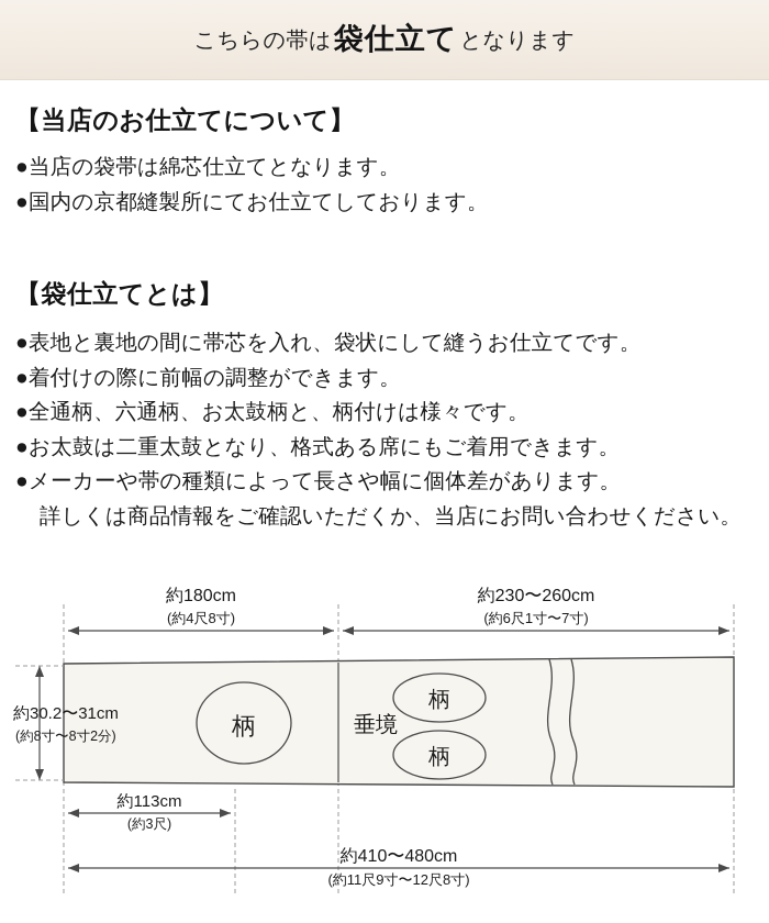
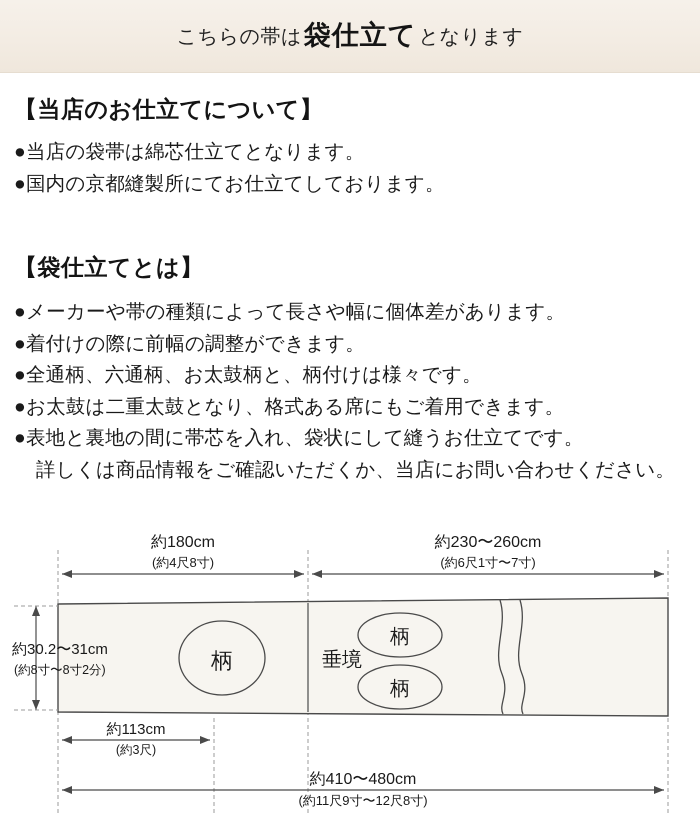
  こちらの帯は
  袋仕立て
  となります
  【当店のお仕立てについて】
  ●当店の袋帯は綿芯仕立てとなります。
  ●国内の京都縫製所にてお仕立てしております。
  【袋仕立てとは】
- ●表地と裏地の間に帯芯を入れ、袋状にして縫うお仕立てです。
+ ●メーカーや帯の種類によって長さや幅に個体差があります。
  ●着付けの際に前幅の調整ができます。
  ●全通柄、六通柄、お太鼓柄と、柄付けは様々です。
  ●お太鼓は二重太鼓となり、格式ある席にもご着用できます。
- ●メーカーや帯の種類によって長さや幅に個体差があります。
+ ●表地と裏地の間に帯芯を入れ、袋状にして縫うお仕立てです。
  詳しくは商品情報をご確認いただくか、当店にお問い合わせください。
  約180cm
  (約4尺8寸)
  約230〜260cm
  (約6尺1寸〜7寸)
  柄
  垂境
  柄
  柄
  約30.2〜31cm
  (約8寸〜8寸2分)
  約113cm
  (約3尺)
  約410〜480cm
  (約11尺9寸〜12尺8寸)
